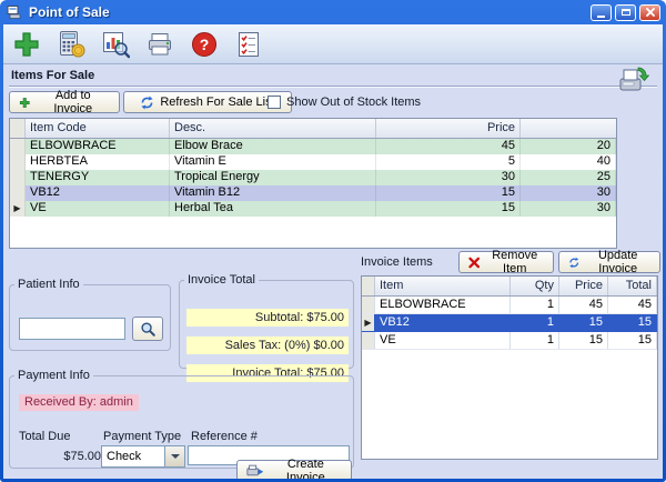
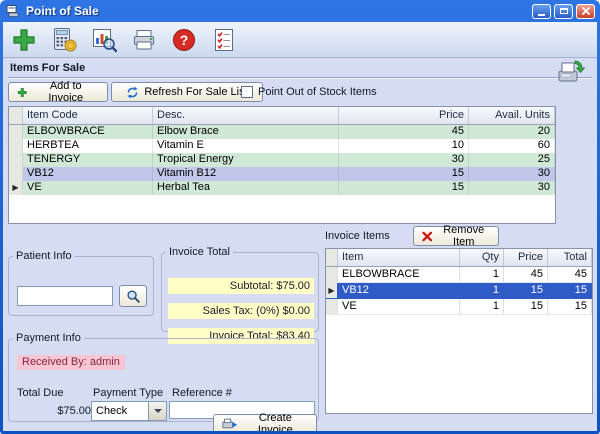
  Point of Sale
  ?
  Items For Sale
  Add to Invoice
  Refresh For Sale Li
- Show Out of Stock Items
+ Point Out of Stock Items
  Item Code
  Desc.
  Price
+ Avail. Units
  ELBOWBRACE
  Elbow Brace
  45
  20
  HERBTEA
  Vitamin E
- 5
+ 10
- 40
+ 60
  TENERGY
  Tropical Energy
  30
  25
  VB12
  Vitamin B12
  15
  30
  ▶
  VE
  Herbal Tea
  15
  30
  Invoice Items
  Remove Item
- Update Invoice
  Item
  Qty
  Price
  Total
  ELBOWBRACE
  1
  45
  45
  ▶
  VB12
  1
  15
  15
  VE
  1
  15
  15
  Patient Info
  Invoice Total
  Subtotal: $75.00
  Sales Tax: (0%) $0.00
- Invoice Total: $75.00
+ Invoice Total: $83.40
  Payment Info
  Received By: admin
  Total Due
  Payment Type
  Reference #
  $75.00
  Check
  Create Invoice
